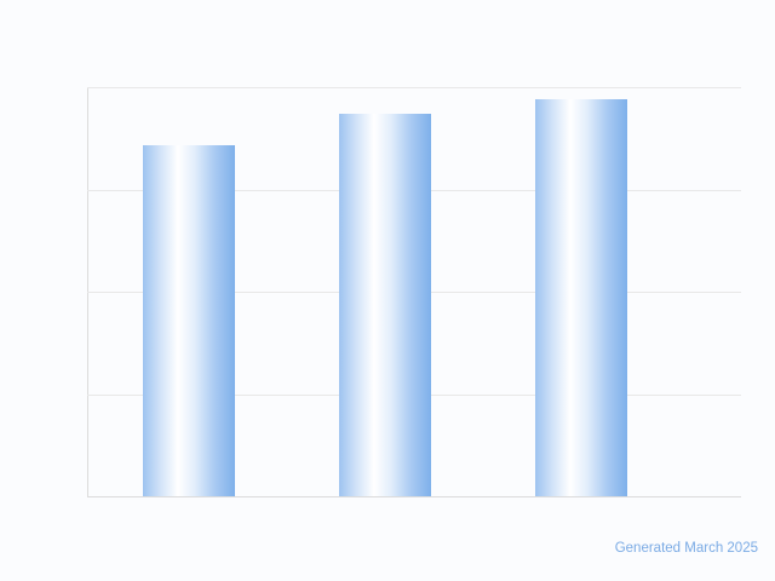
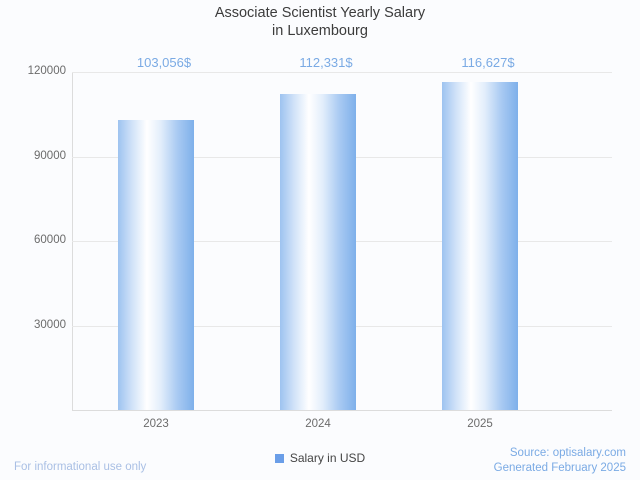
+ Associate Scientist Yearly Salary
+ in Luxembourg
+ 120000
+ 90000
+ 60000
+ 30000
+ 103,056$
+ 112,331$
+ 116,627$
+ 2023
+ 2024
+ 2025
+ Salary in USD
+ For informational use only
+ Source: optisalary.com
- Generated March 2025
+ Generated February 2025
